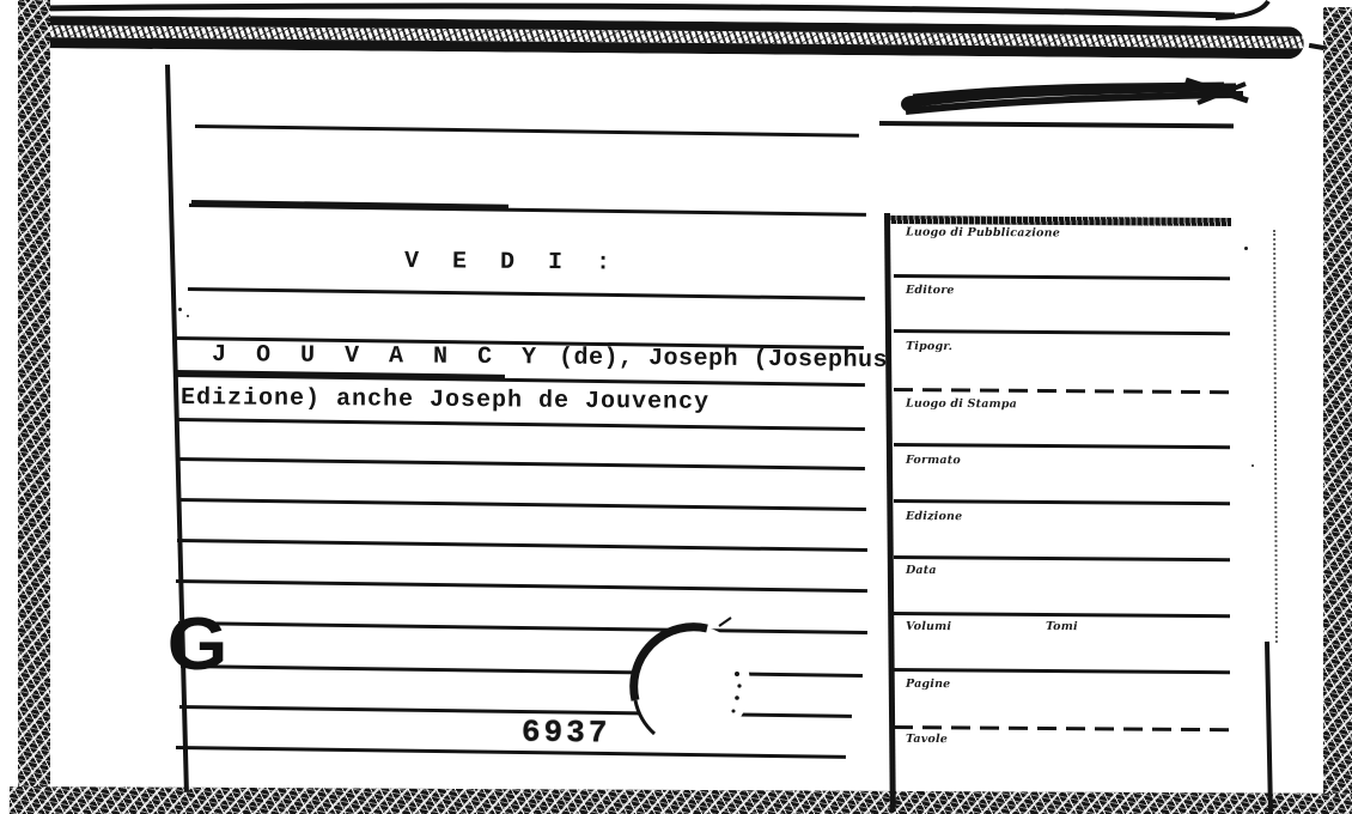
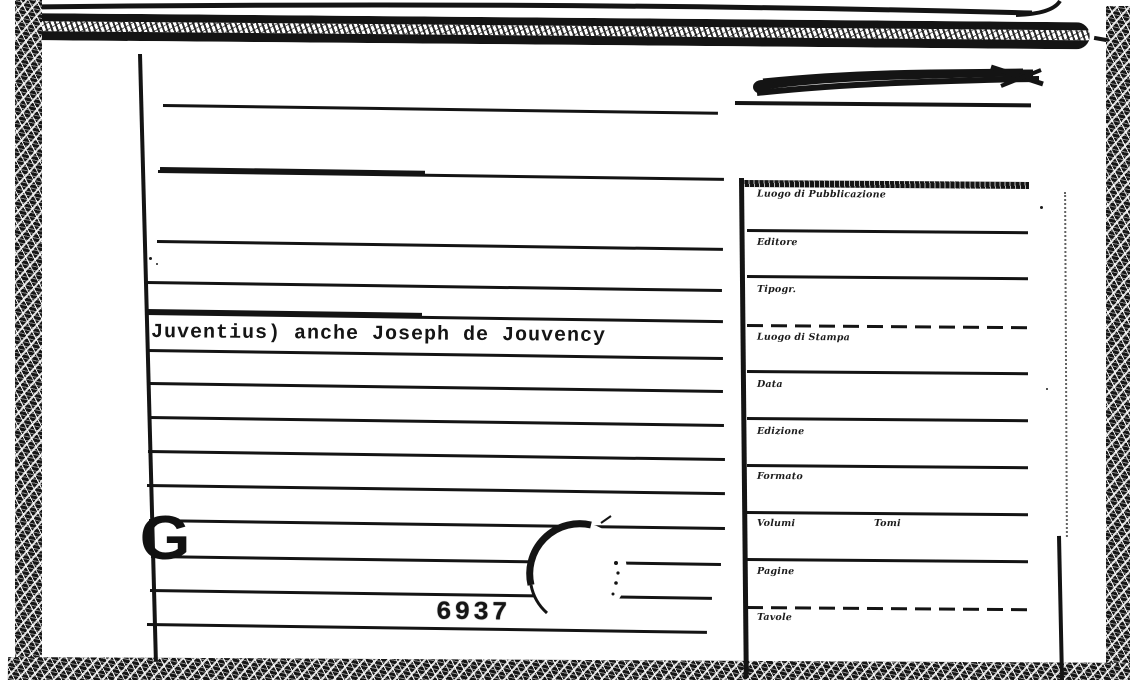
- V E D I :
- J O U V A N C Y (de), Joseph (Josephus
- Edizione) anche Joseph de Jouvency
+ Juventius) anche Joseph de Jouvency
  G
  6937
  Luogo di Pubblicazione
  Editore
  Tipogr.
  Luogo di Stampa
- Formato
+ Data
  Edizione
- Data
+ Formato
  Volumi
  Tomi
  Pagine
  Tavole
